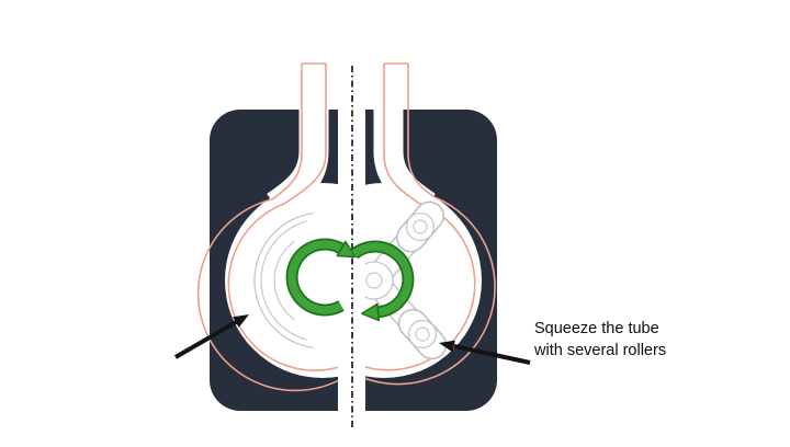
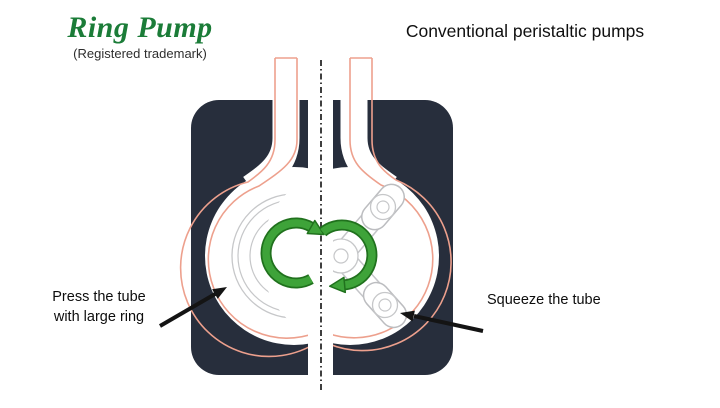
+ Ring Pump
+ (Registered trademark)
+ Conventional peristaltic pumps
+ Press the tube
+ with large ring
  Squeeze the tube
- with several rollers
